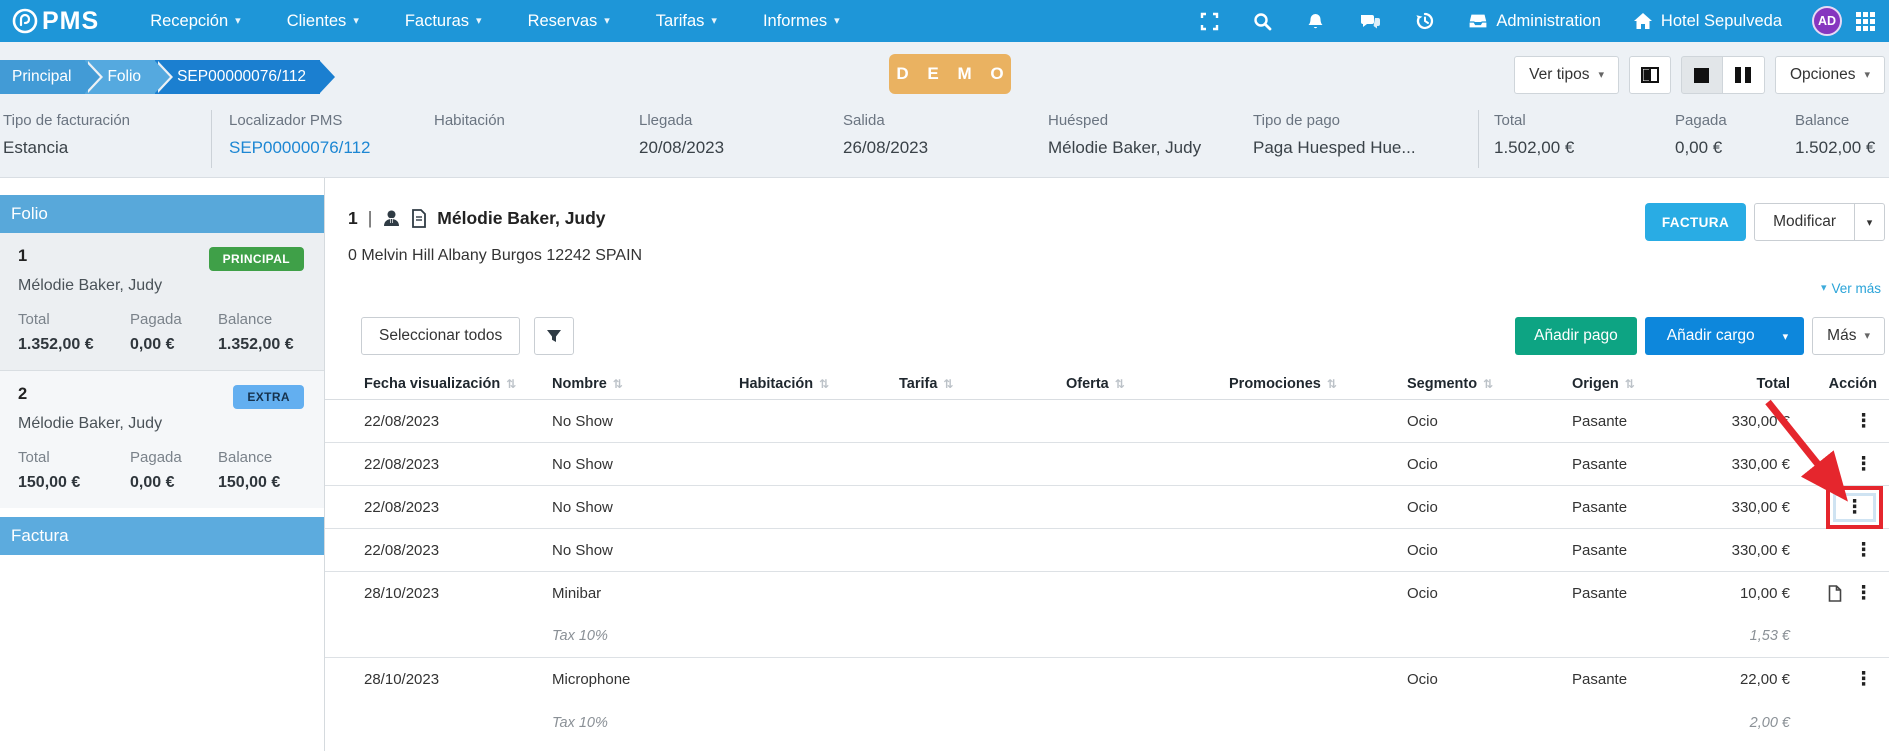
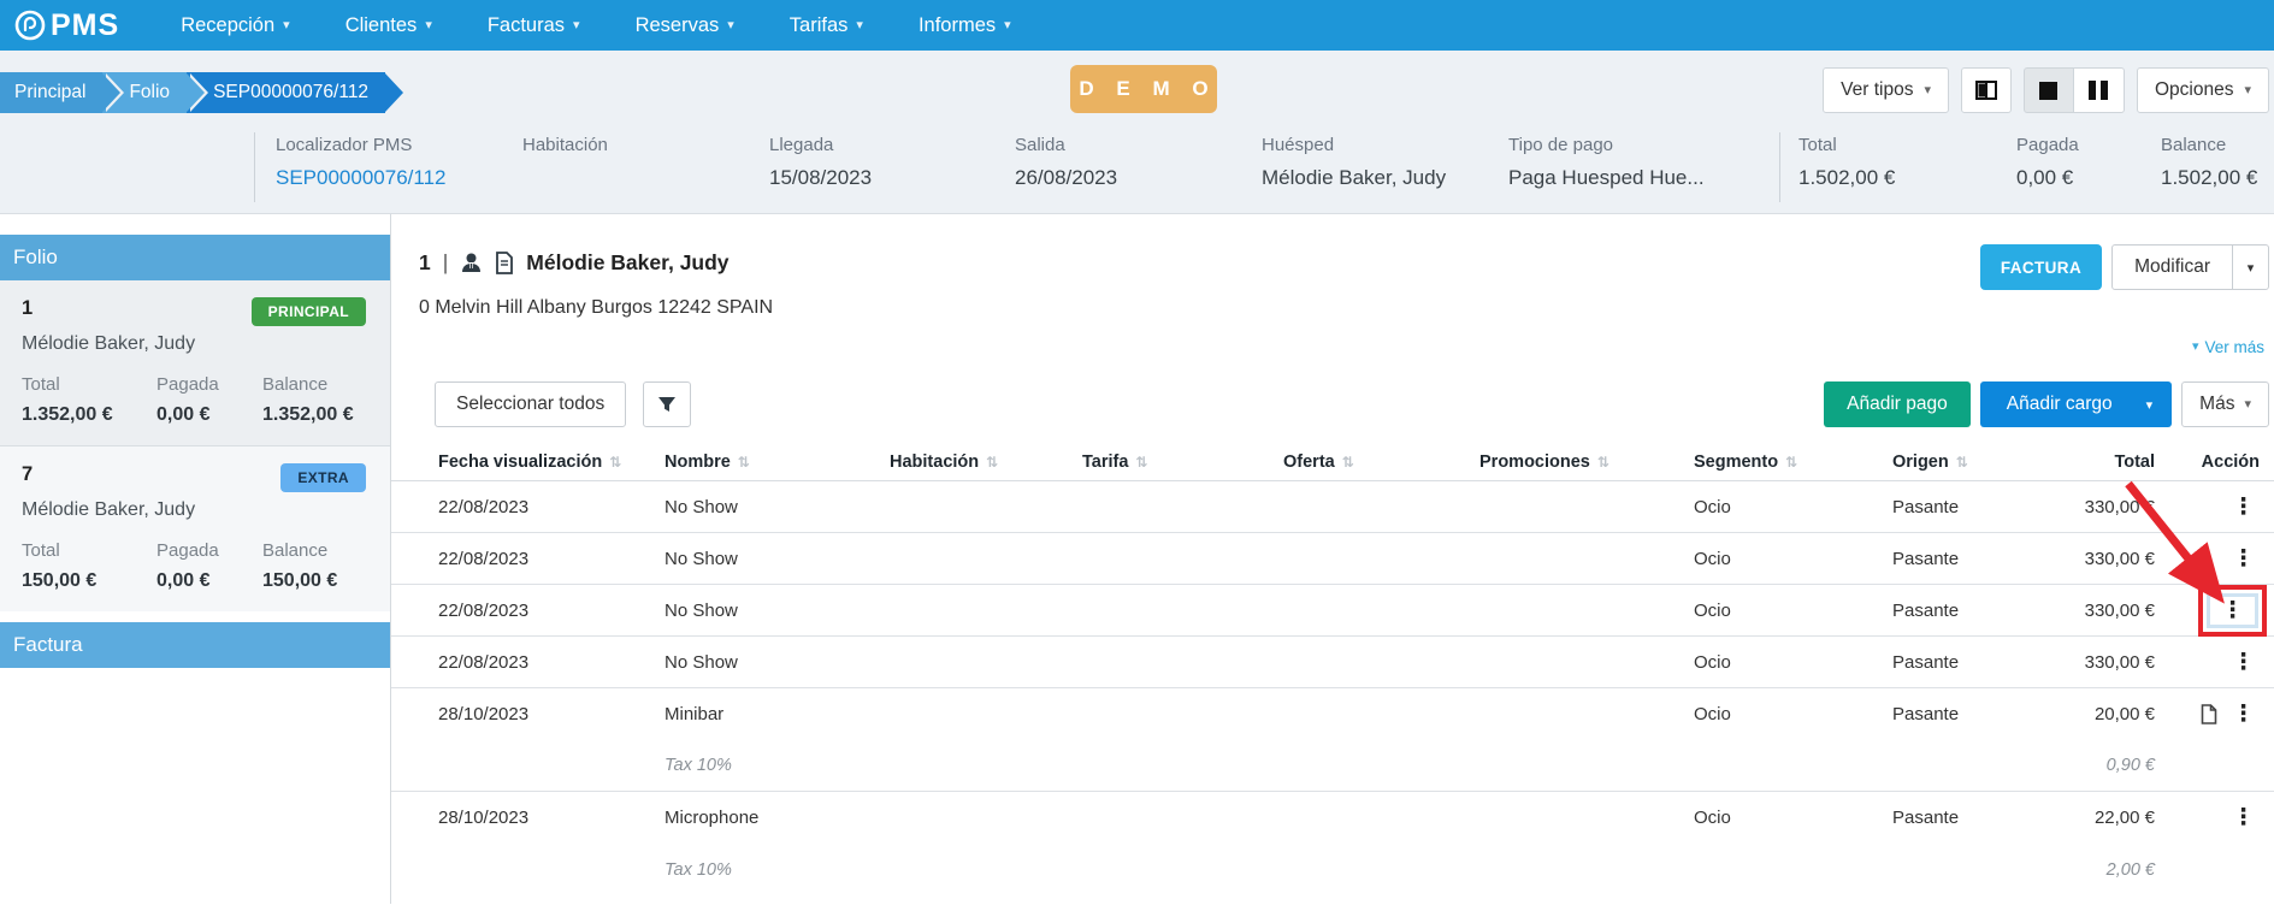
  PMS
  Recepción
  ▾
  Clientes
  ▾
  Facturas
  ▾
  Reservas
  ▾
  Tarifas
  ▾
  Informes
  ▾
- Administration
- Hotel Sepulveda
- AD
  Principal
  Folio
  SEP00000076/112
  D E M O
  Ver tipos
  ▾
  Opciones
  ▾
- Tipo de facturación
- Estancia
  Localizador PMS
  SEP00000076/112
  Habitación
  Llegada
- 20/08/2023
+ 15/08/2023
  Salida
  26/08/2023
  Huésped
  Mélodie Baker, Judy
  Tipo de pago
  Paga Huesped Hue...
  Total
  1.502,00 €
  Pagada
  0,00 €
  Balance
  1.502,00 €
  Folio
  1
  PRINCIPAL
  Mélodie Baker, Judy
  Total
  Pagada
  Balance
  1.352,00 €
  0,00 €
  1.352,00 €
- 2
+ 7
  EXTRA
  Mélodie Baker, Judy
  Total
  Pagada
  Balance
  150,00 €
  0,00 €
  150,00 €
  Factura
  1
  |
  Mélodie Baker, Judy
  0 Melvin Hill Albany Burgos 12242 SPAIN
  FACTURA
  Modificar
  ▾
  ▾
  Ver más
  Seleccionar todos
  Añadir pago
  Añadir cargo
  ▾
  Más
  ▾
  Fecha visualización
  ⇅
  Nombre
  ⇅
  Habitación
  ⇅
  Tarifa
  ⇅
  Oferta
  ⇅
  Promociones
  ⇅
  Segmento
  ⇅
  Origen
  ⇅
  Total
  Acción
  22/08/2023
  No Show
  Ocio
  Pasante
  330,00
  ⋮
  22/08/2023
  No Show
  Ocio
  Pasante
  330,00 €
  ⋮
  22/08/2023
  No Show
  Ocio
  Pasante
  330,00 €
  ⋮
  22/08/2023
  No Show
  Ocio
  Pasante
  330,00 €
  ⋮
  28/10/2023
  Minibar
  Ocio
  Pasante
- 10,00 €
+ 20,00 €
  ⋮
  Tax 10%
- 1,53 €
+ 0,90 €
  28/10/2023
  Microphone
  Ocio
  Pasante
  22,00 €
  ⋮
  Tax 10%
  2,00 €
